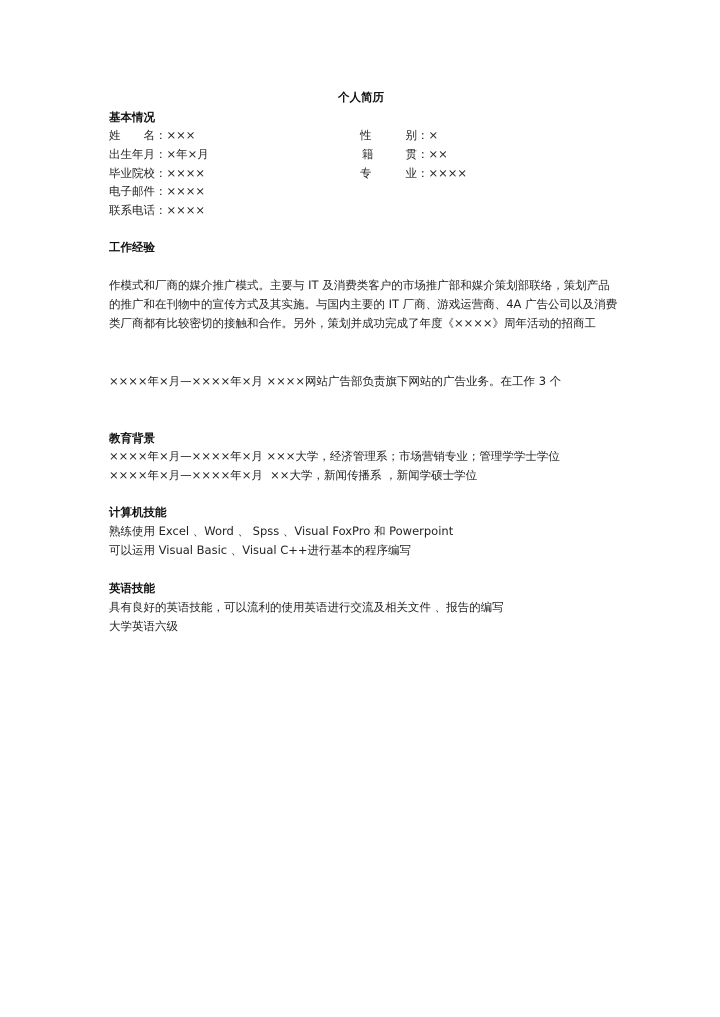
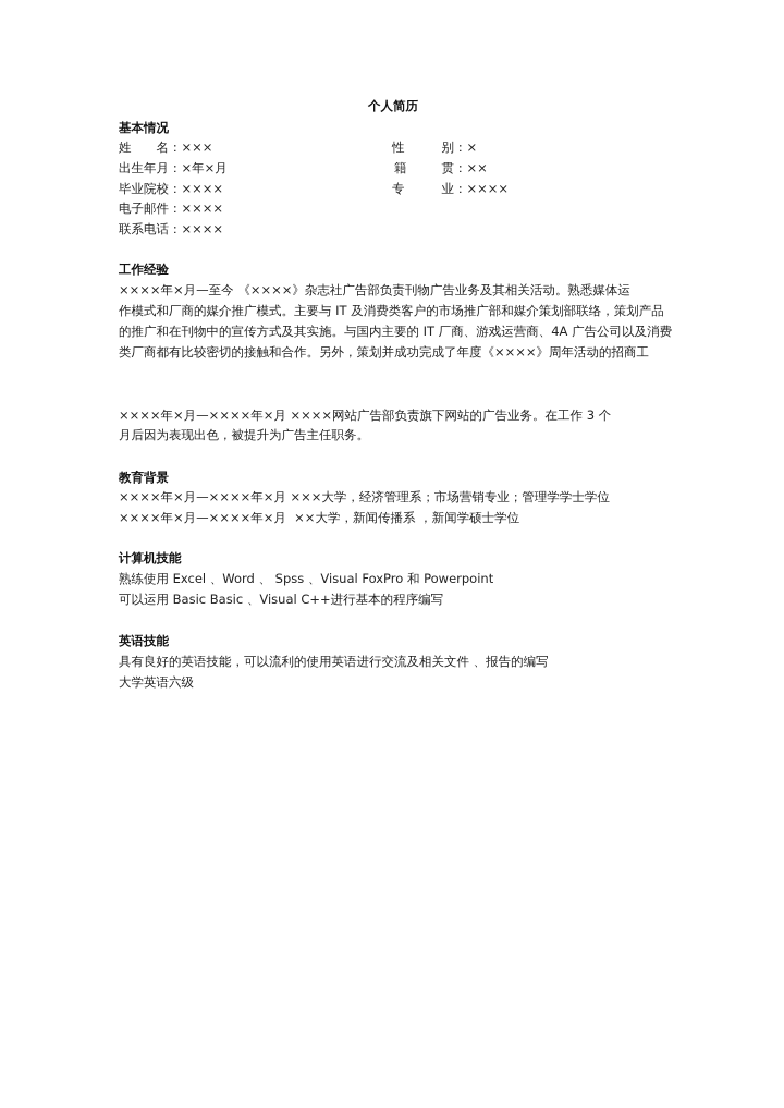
  个人简历
  基本情况
  姓名：×××
  出生年月：×年×月
  毕业院校：××××
  电子邮件：××××
  联系电话：××××
  性别：×
  籍贯：××
  专业：××××
  工作经验
+ ××××年×月—至今 《××××》杂志社广告部负责刊物广告业务及其相关活动。熟悉媒体运
  作模式和厂商的媒介推广模式。主要与 IT 及消费类客户的市场推广部和媒介策划部联络，策划产品
  的推广和在刊物中的宣传方式及其实施。与国内主要的 IT 厂商、游戏运营商、4A 广告公司以及消费
  类厂商都有比较密切的接触和合作。另外，策划并成功完成了年度《××××》周年活动的招商工
  ××××年×月—××××年×月 ××××网站广告部负责旗下网站的广告业务。在工作 3 个
+ 月后因为表现出色，被提升为广告主任职务。
  教育背景
  ××××年×月—××××年×月 ×××大学，经济管理系；市场营销专业；管理学学士学位
  ××××年×月—××××年×月 ××大学，新闻传播系 ，新闻学硕士学位
  计算机技能
  熟练使用 Excel 、Word 、 Spss 、Visual FoxPro 和 Powerpoint
- 可以运用 Visual Basic 、Visual C++进行基本的程序编写
+ 可以运用 Basic Basic 、Visual C++进行基本的程序编写
  英语技能
  具有良好的英语技能，可以流利的使用英语进行交流及相关文件 、报告的编写
  大学英语六级
